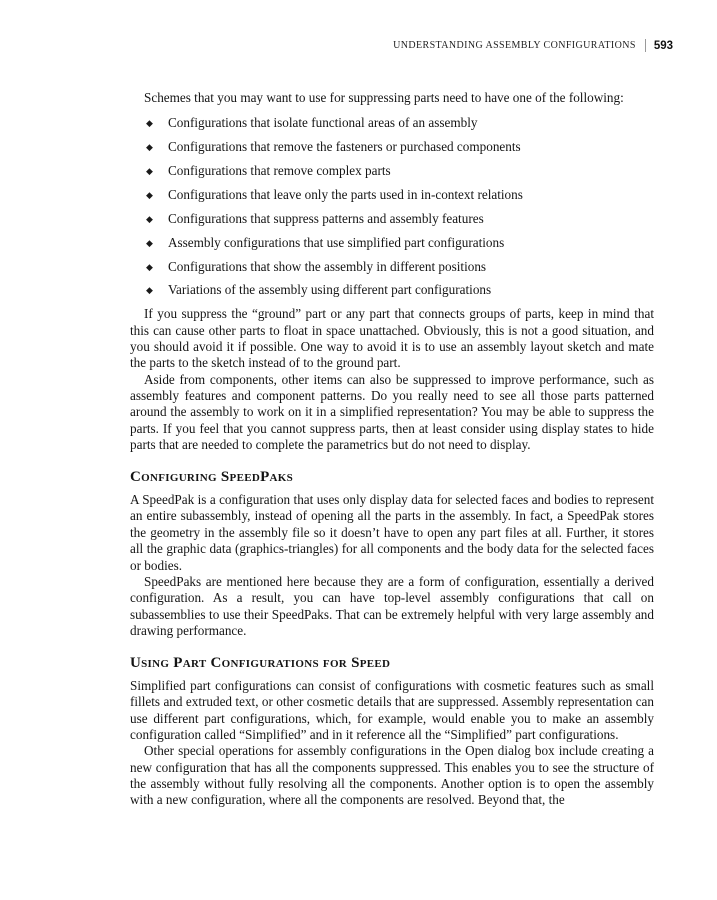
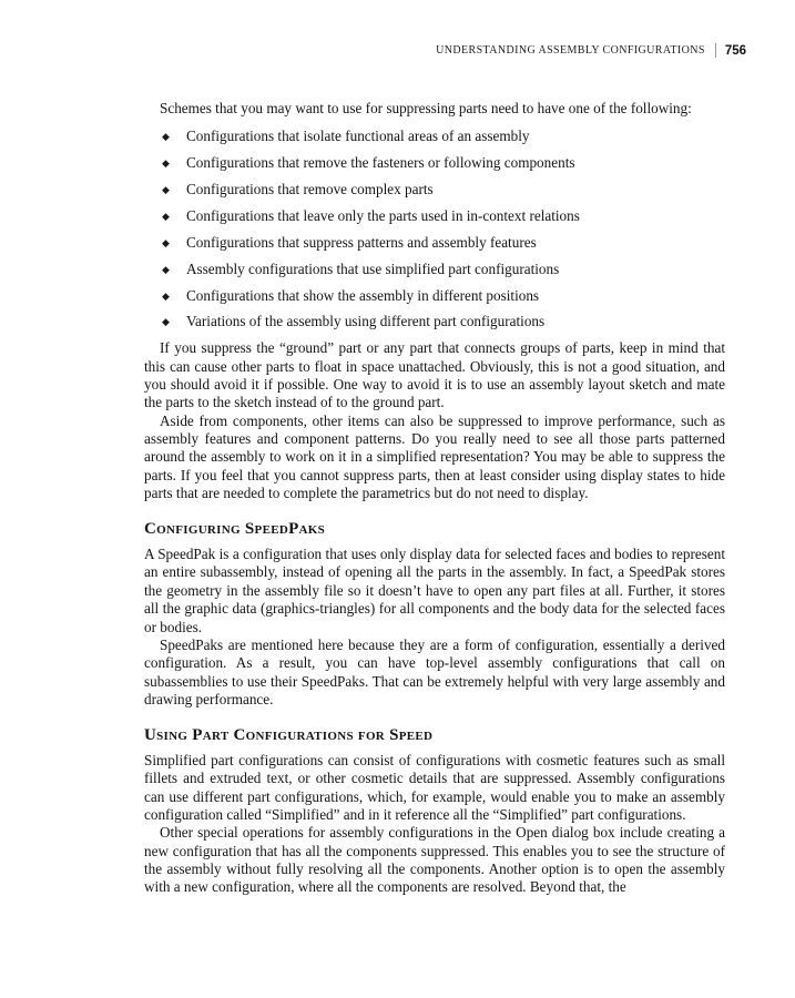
  UNDERSTANDING ASSEMBLY CONFIGURATIONS
- 593
+ 756
  Schemes that you may want to use for suppressing parts need to have one of the following:
  ◆
  Configurations that isolate functional areas of an assembly
  ◆
- Configurations that remove the fasteners or purchased components
+ Configurations that remove the fasteners or following components
  ◆
  Configurations that remove complex parts
  ◆
  Configurations that leave only the parts used in in-context relations
  ◆
  Configurations that suppress patterns and assembly features
  ◆
  Assembly configurations that use simplified part configurations
  ◆
  Configurations that show the assembly in different positions
  ◆
  Variations of the assembly using different part configurations
  If you suppress the “ground” part or any part that connects groups of parts, keep in mind that this can cause other parts to float in space unattached. Obviously, this is not a good situation, and you should avoid it if possible. One way to avoid it is to use an assembly layout sketch and mate the parts to the sketch instead of to the ground part.
  Aside from components, other items can also be suppressed to improve performance, such as assembly features and component patterns. Do you really need to see all those parts patterned around the assembly to work on it in a simplified representation? You may be able to suppress the parts. If you feel that you cannot suppress parts, then at least consider using display states to hide parts that are needed to complete the parametrics but do not need to display.
  Configuring SpeedPaks
  A SpeedPak is a configuration that uses only display data for selected faces and bodies to represent an entire subassembly, instead of opening all the parts in the assembly. In fact, a SpeedPak stores the geometry in the assembly file so it doesn’t have to open any part files at all. Further, it stores all the graphic data (graphics-triangles) for all components and the body data for the selected faces or bodies.
  SpeedPaks are mentioned here because they are a form of configuration, essentially a derived configuration. As a result, you can have top-level assembly configurations that call on subassemblies to use their SpeedPaks. That can be extremely helpful with very large assembly and drawing performance.
  Using Part Configurations for Speed
- Simplified part configurations can consist of configurations with cosmetic features such as small fillets and extruded text, or other cosmetic details that are suppressed. Assembly representation can use different part configurations, which, for example, would enable you to make an assembly configuration called “Simplified” and in it reference all the “Simplified” part configurations.
+ Simplified part configurations can consist of configurations with cosmetic features such as small fillets and extruded text, or other cosmetic details that are suppressed. Assembly configurations can use different part configurations, which, for example, would enable you to make an assembly configuration called “Simplified” and in it reference all the “Simplified” part configurations.
  Other special operations for assembly configurations in the Open dialog box include creating a new configuration that has all the components suppressed. This enables you to see the structure of the assembly without fully resolving all the components. Another option is to open the assembly with a new configuration, where all the components are resolved. Beyond that, the
